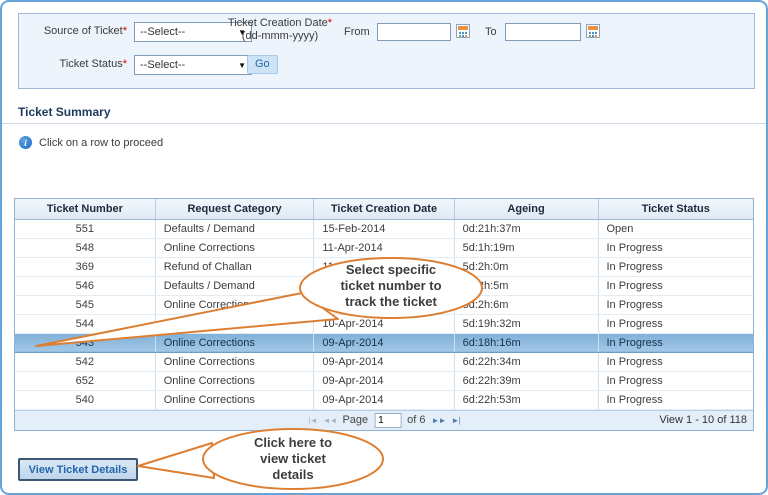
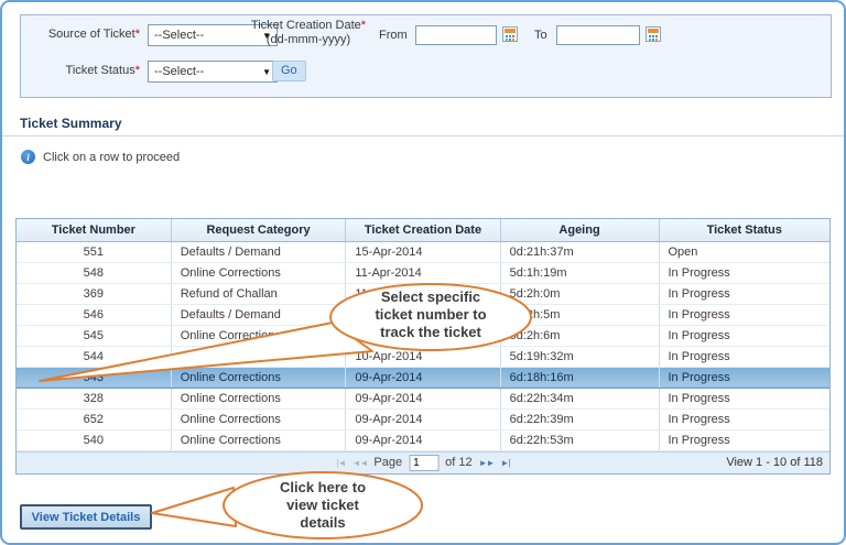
  Source of Ticket*
  --Select--
  ▼
  Ticket Creation Date*
  (dd-mmm-yyyy)
  From
  To
  Ticket Status*
  --Select--
  ▼
  Go
  Ticket Summary
  i
  Click on a row to proceed
  Ticket Number	Request Category	Ticket Creation Date	Ageing	Ticket Status
- 551	Defaults / Demand	15-Feb-2014	0d:21h:37m	Open
+ 551	Defaults / Demand	15-Apr-2014	0d:21h:37m	Open
  548	Online Corrections	11-Apr-2014	5d:1h:19m	In Progress
  369	Refund of Challan		5d:2h:0m	In Progress
  3	Online Corrections	09-Apr-2014	6d:18h:16m	In Progress
- 542	Online Corrections	09-Apr-2014	6d:22h:34m	In Progress
+ 328	Online Corrections	09-Apr-2014	6d:22h:34m	In Progress
  652	Online Corrections	09-Apr-2014	6d:22h:39m	In Progress
  540	Online Corrections	09-Apr-2014	6d:22h:53m	In Progress
  |◄
  ◄◄
  Page
  1
- of 6
+ of 12
  ►►
  ►|
  View 1 - 10 of 118
  View Ticket Details
  Select specific
  ticket number to
  track the ticket
  Click here to
  view ticket
  details
